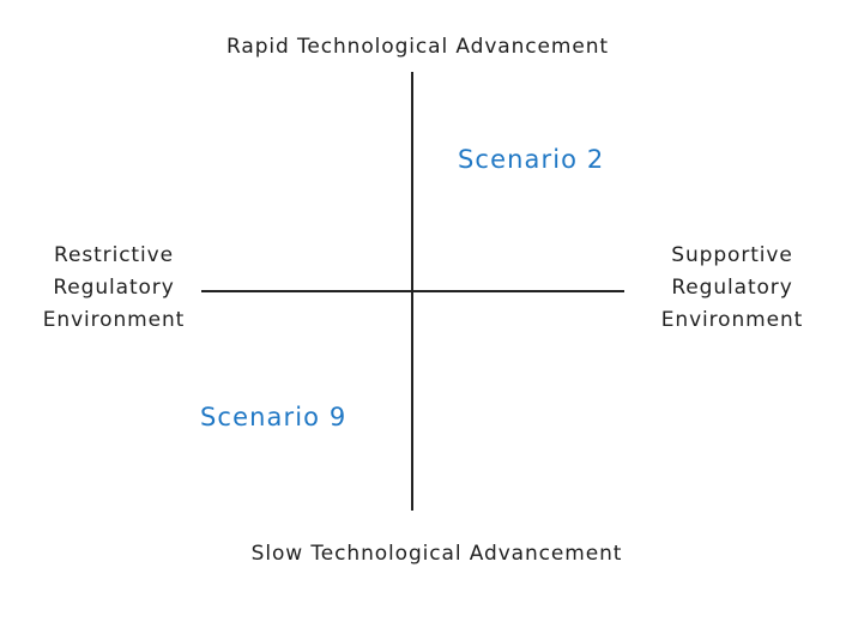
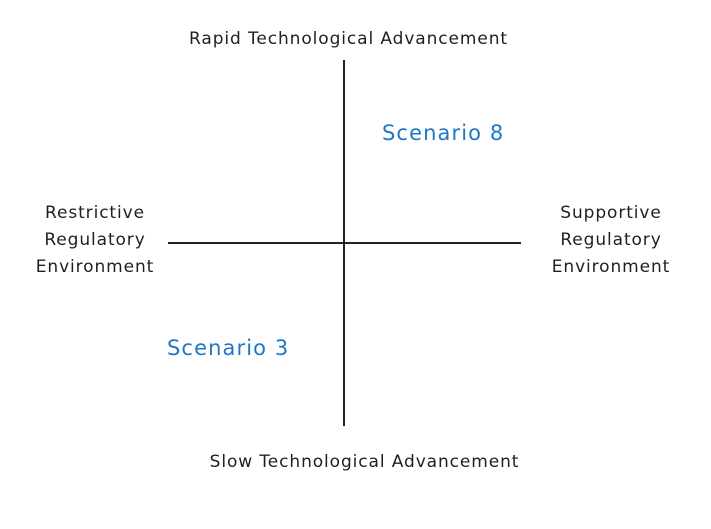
  Rapid Technological Advancement
  Slow Technological Advancement
  Restrictive
  Regulatory
  Environment
  Supportive
  Regulatory
  Environment
- Scenario 2
+ Scenario 8
- Scenario 9
+ Scenario 3
